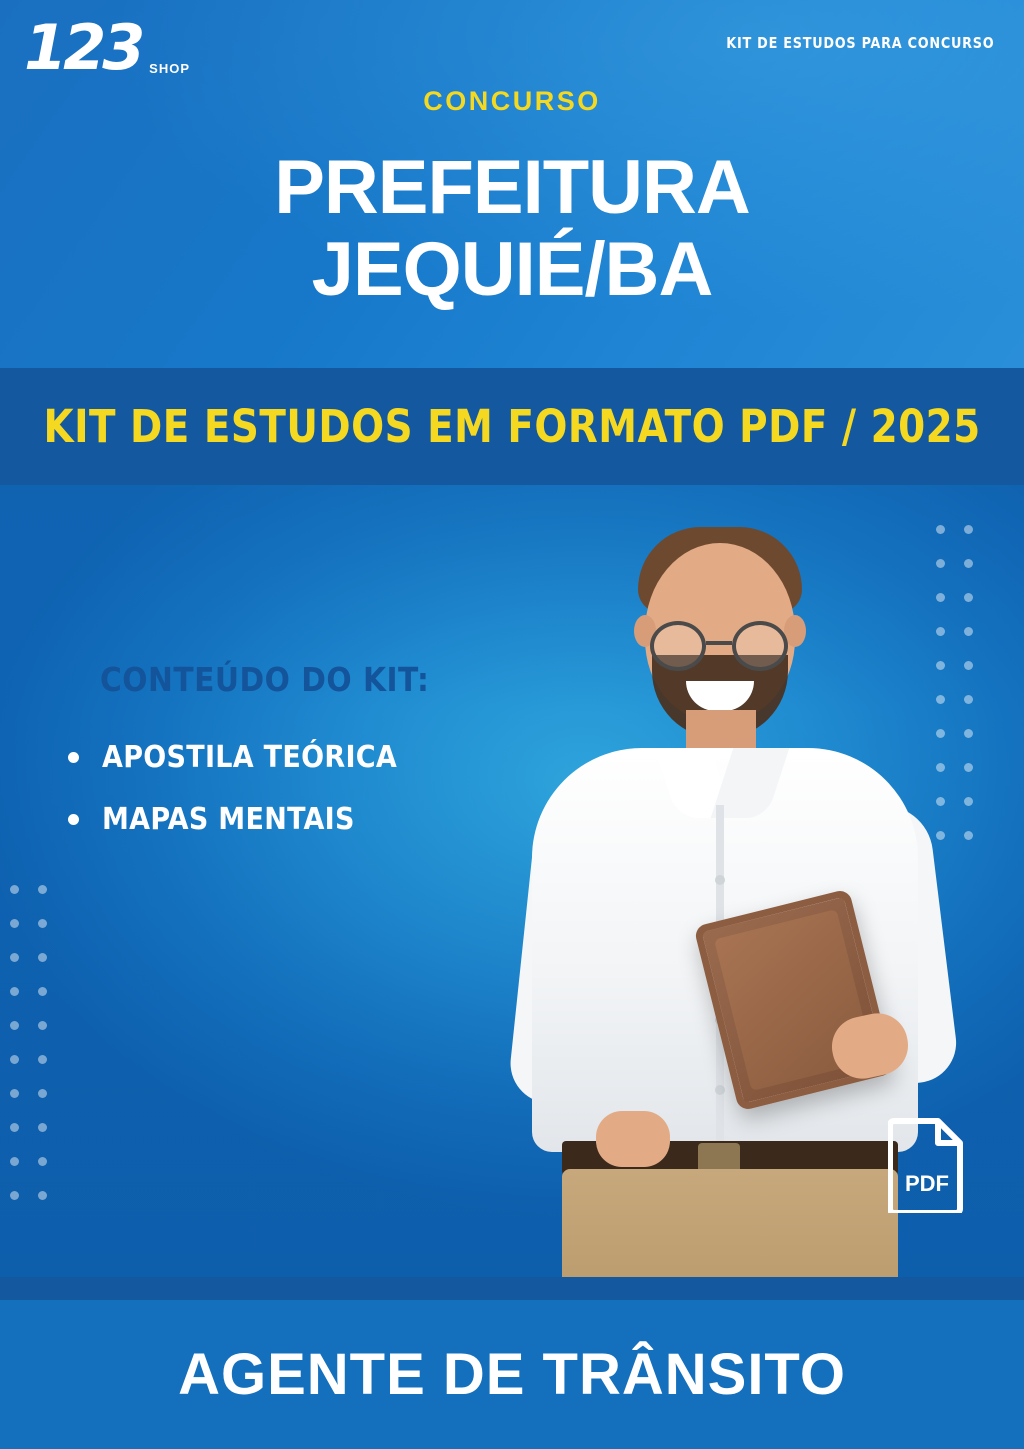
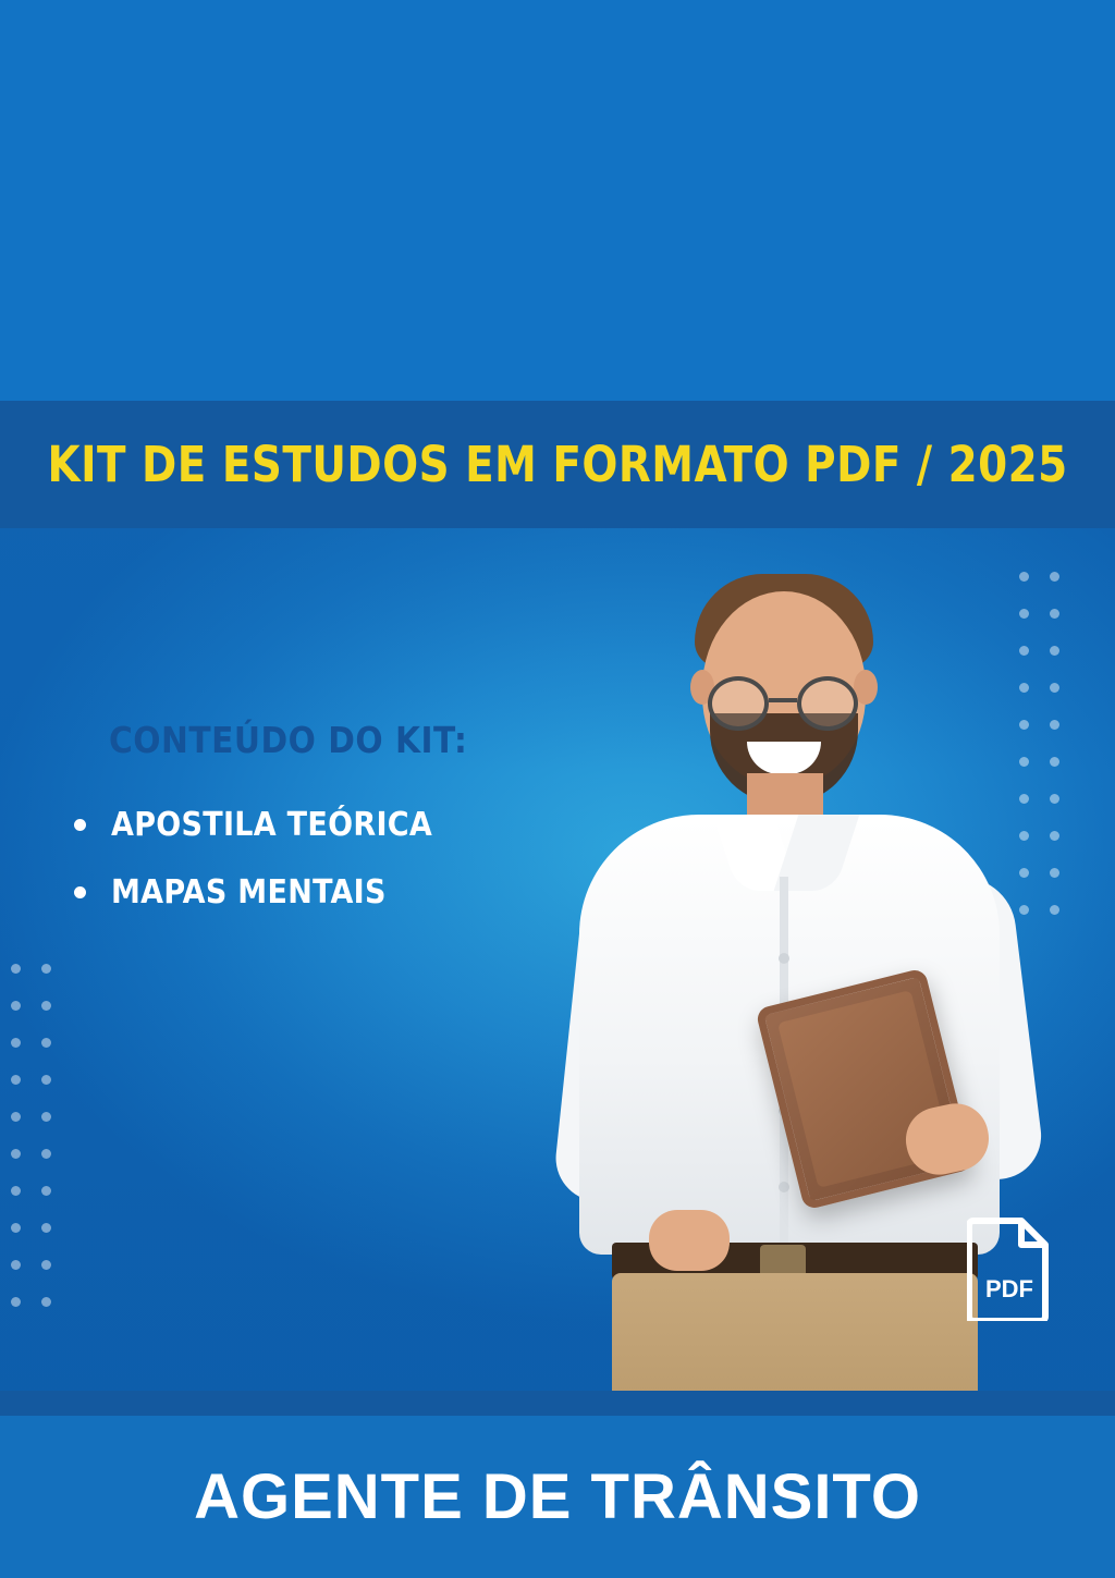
- 123
- SHOP
- KIT DE ESTUDOS PARA CONCURSO
- CONCURSO
- PREFEITURA
- JEQUIÉ/BA
  KIT DE ESTUDOS EM FORMATO PDF / 2025
  CONTEÚDO DO KIT:
  APOSTILA TEÓRICA
  MAPAS MENTAIS
  PDF
  AGENTE DE TRÂNSITO
